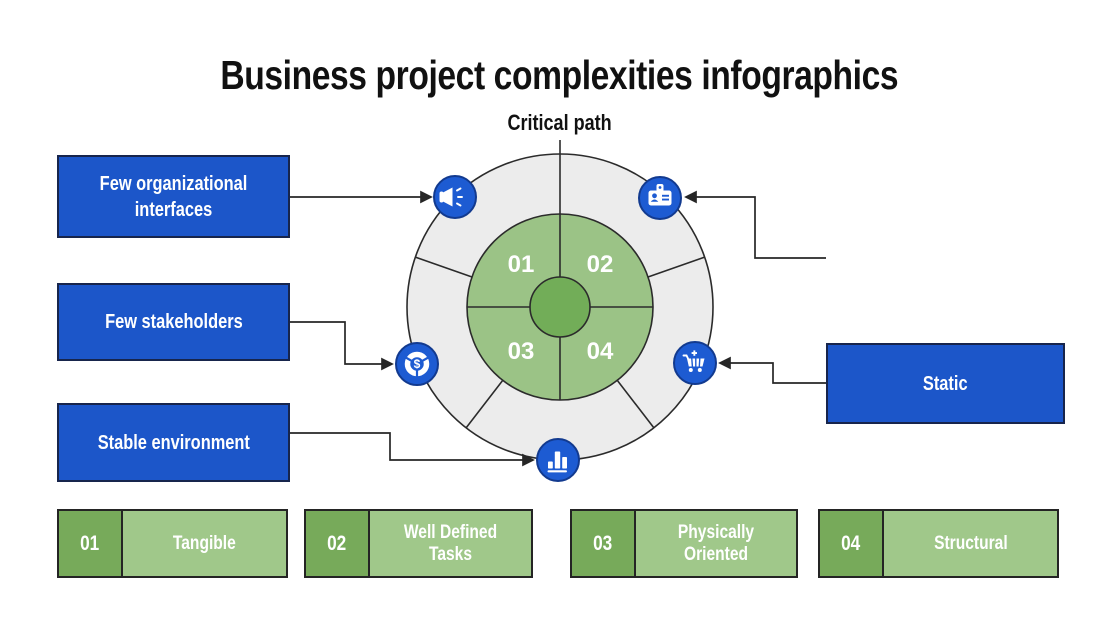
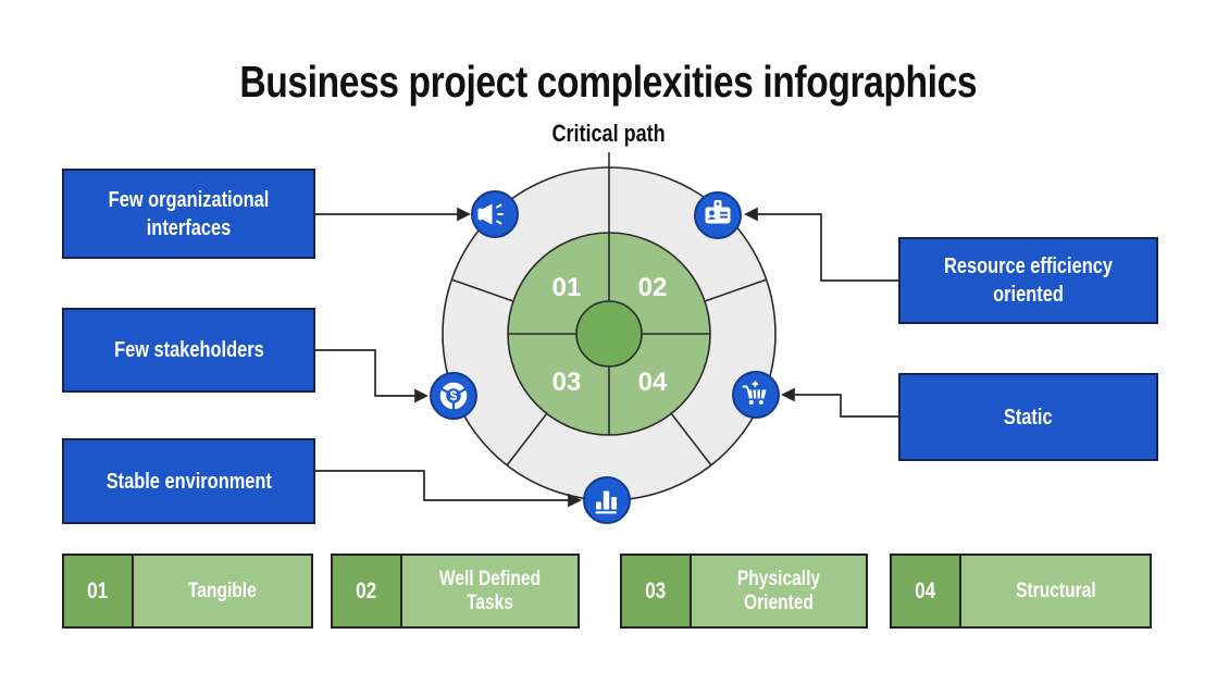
  Business project complexities infographics
  Critical path
  01
  02
  03
  04
  $
  Few organizational interfaces
  Few stakeholders
  Stable environment
+ Resource efficiency oriented
  Static
  01
  Tangible
  02
  Well Defined Tasks
  03
  Physically Oriented
  04
  Structural
